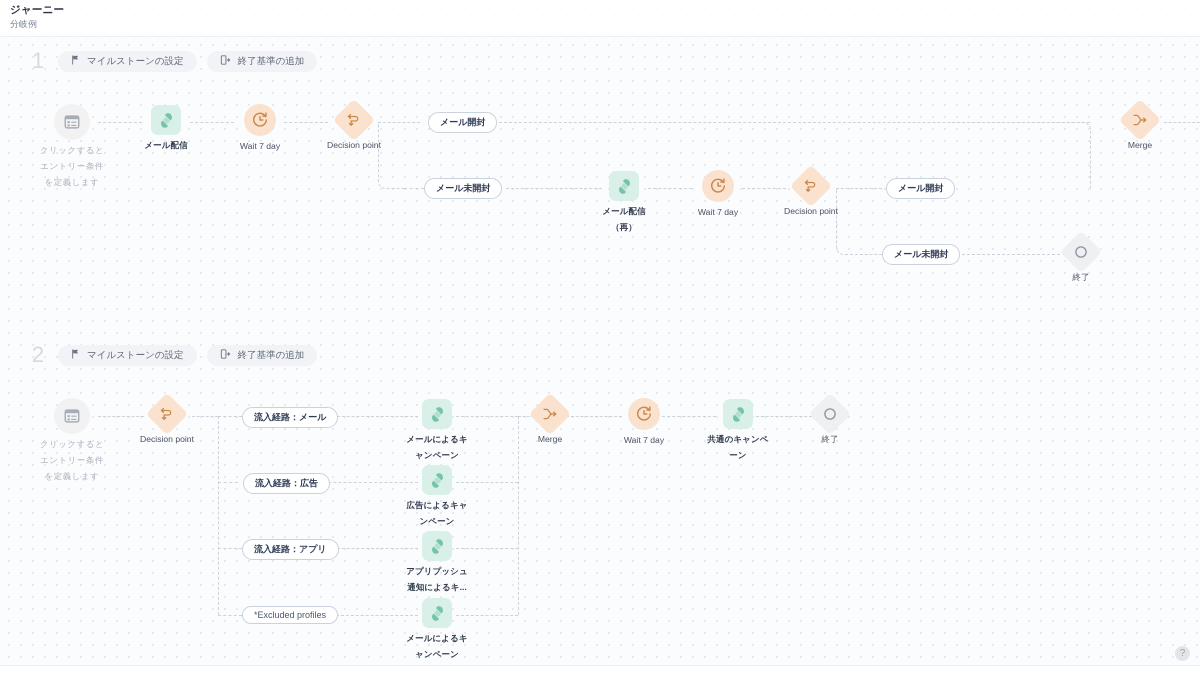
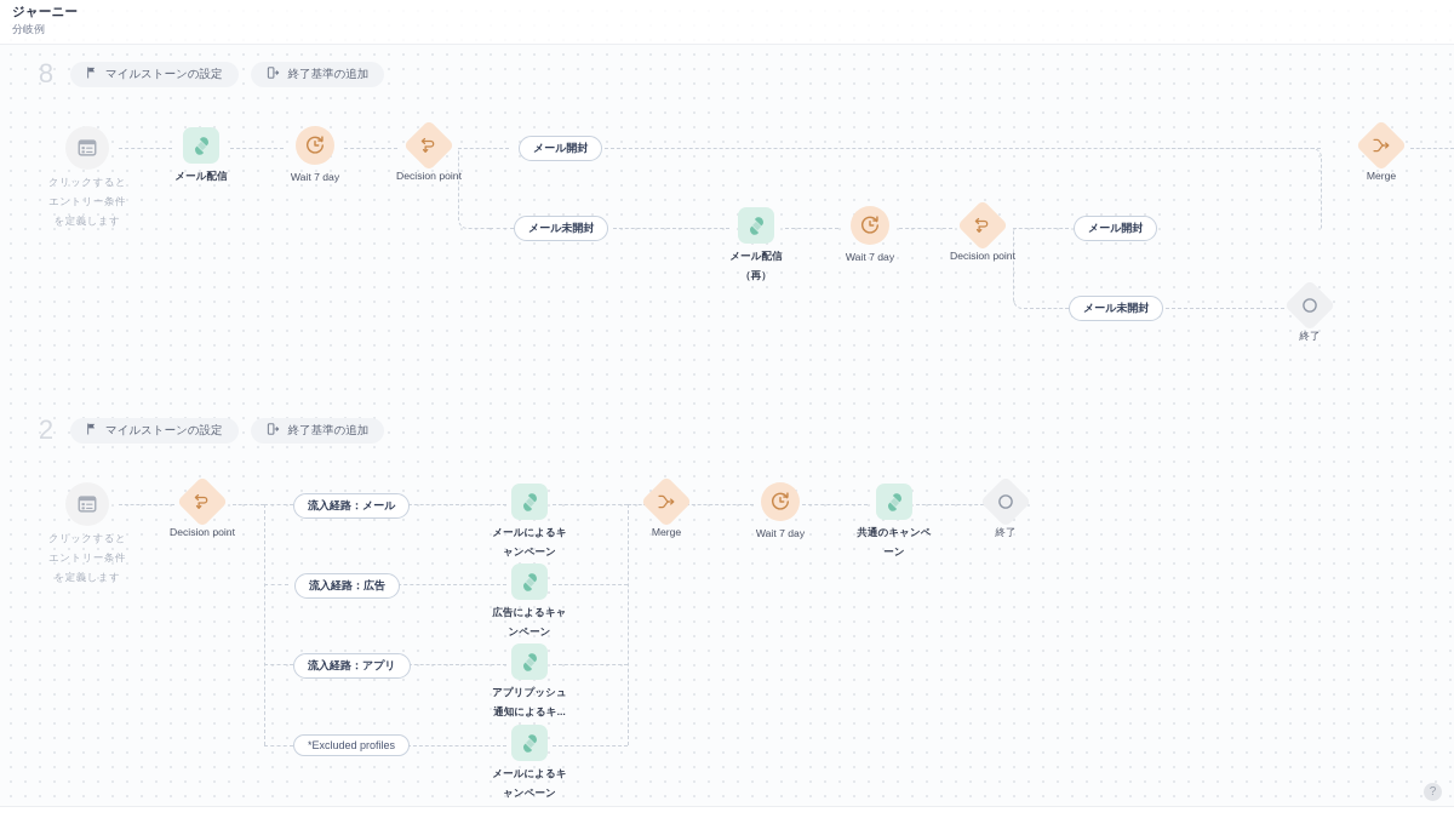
  ジャーニー
  分岐例
- 1
+ 8
  マイルストーンの設定
  終了基準の追加
  クリックすると
  エントリー条件
  を定義します
  メール配信
  Wait 7 day
  Decision point
  メール開封
  メール未開封
  メール配信
  （再）
  Wait 7 day
  Decision point
  メール開封
  メール未開封
  Merge
  終了
  2
  マイルストーンの設定
  終了基準の追加
  クリックすると
  エントリー条件
  を定義します
  Decision point
  流入経路：メール
  流入経路：広告
  流入経路：アプリ
  *Excluded profiles
  メールによるキ
  ャンペーン
  広告によるキャ
  ンペーン
  アプリプッシュ
  通知によるキ...
  メールによるキ
  ャンペーン
  Merge
  Wait 7 day
  共通のキャンペ
  ーン
  終了
  ?
